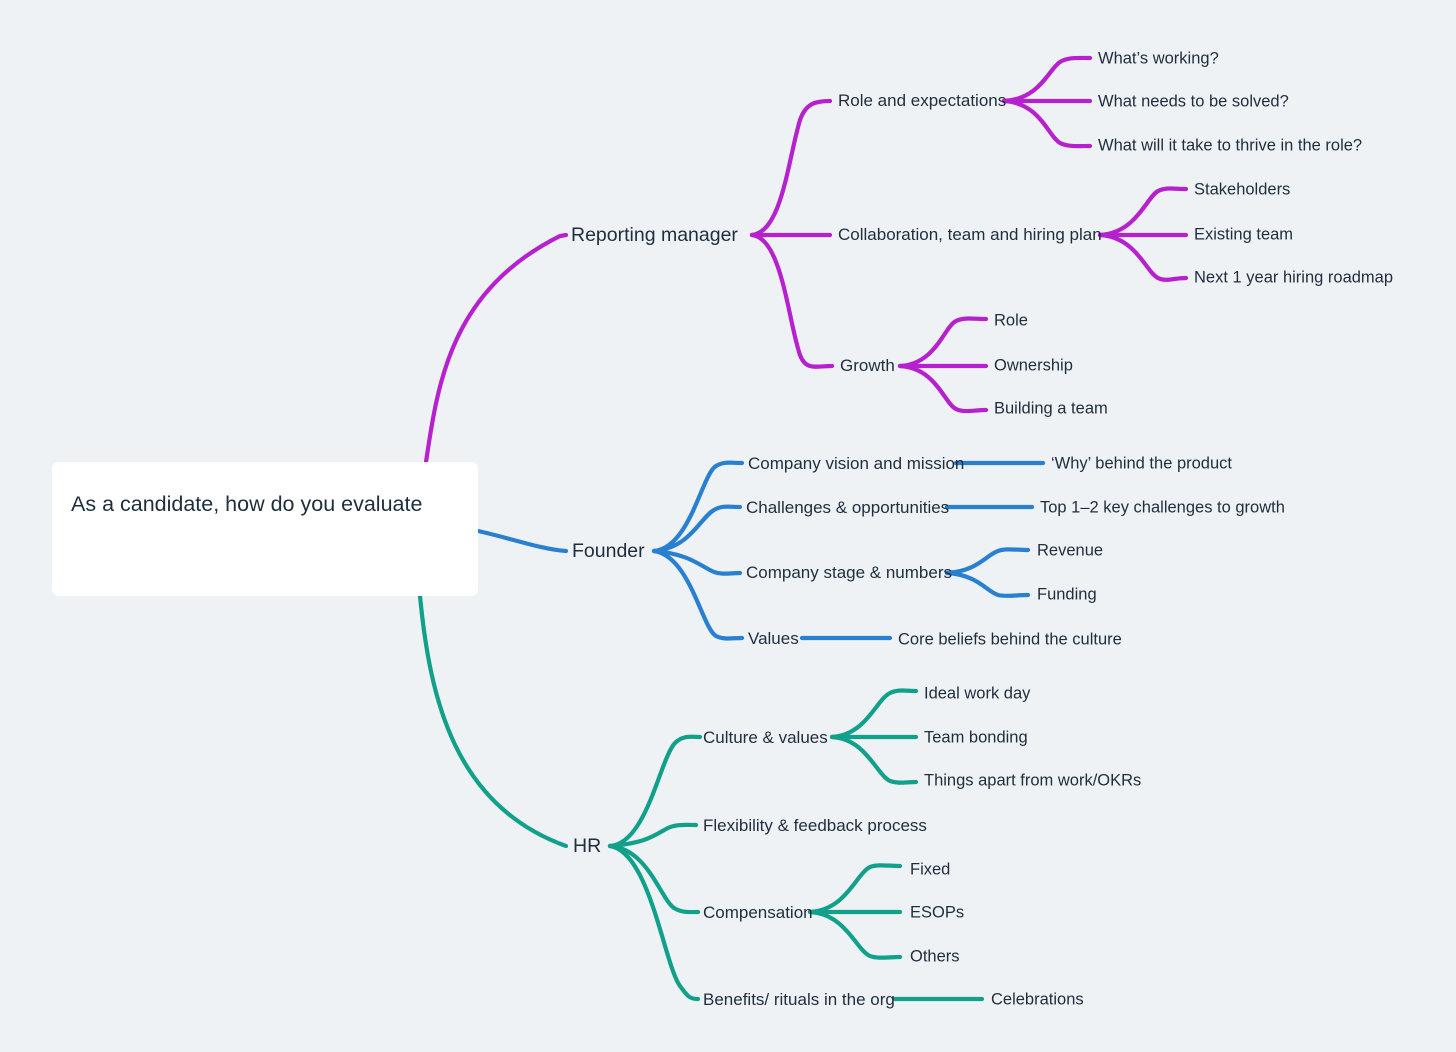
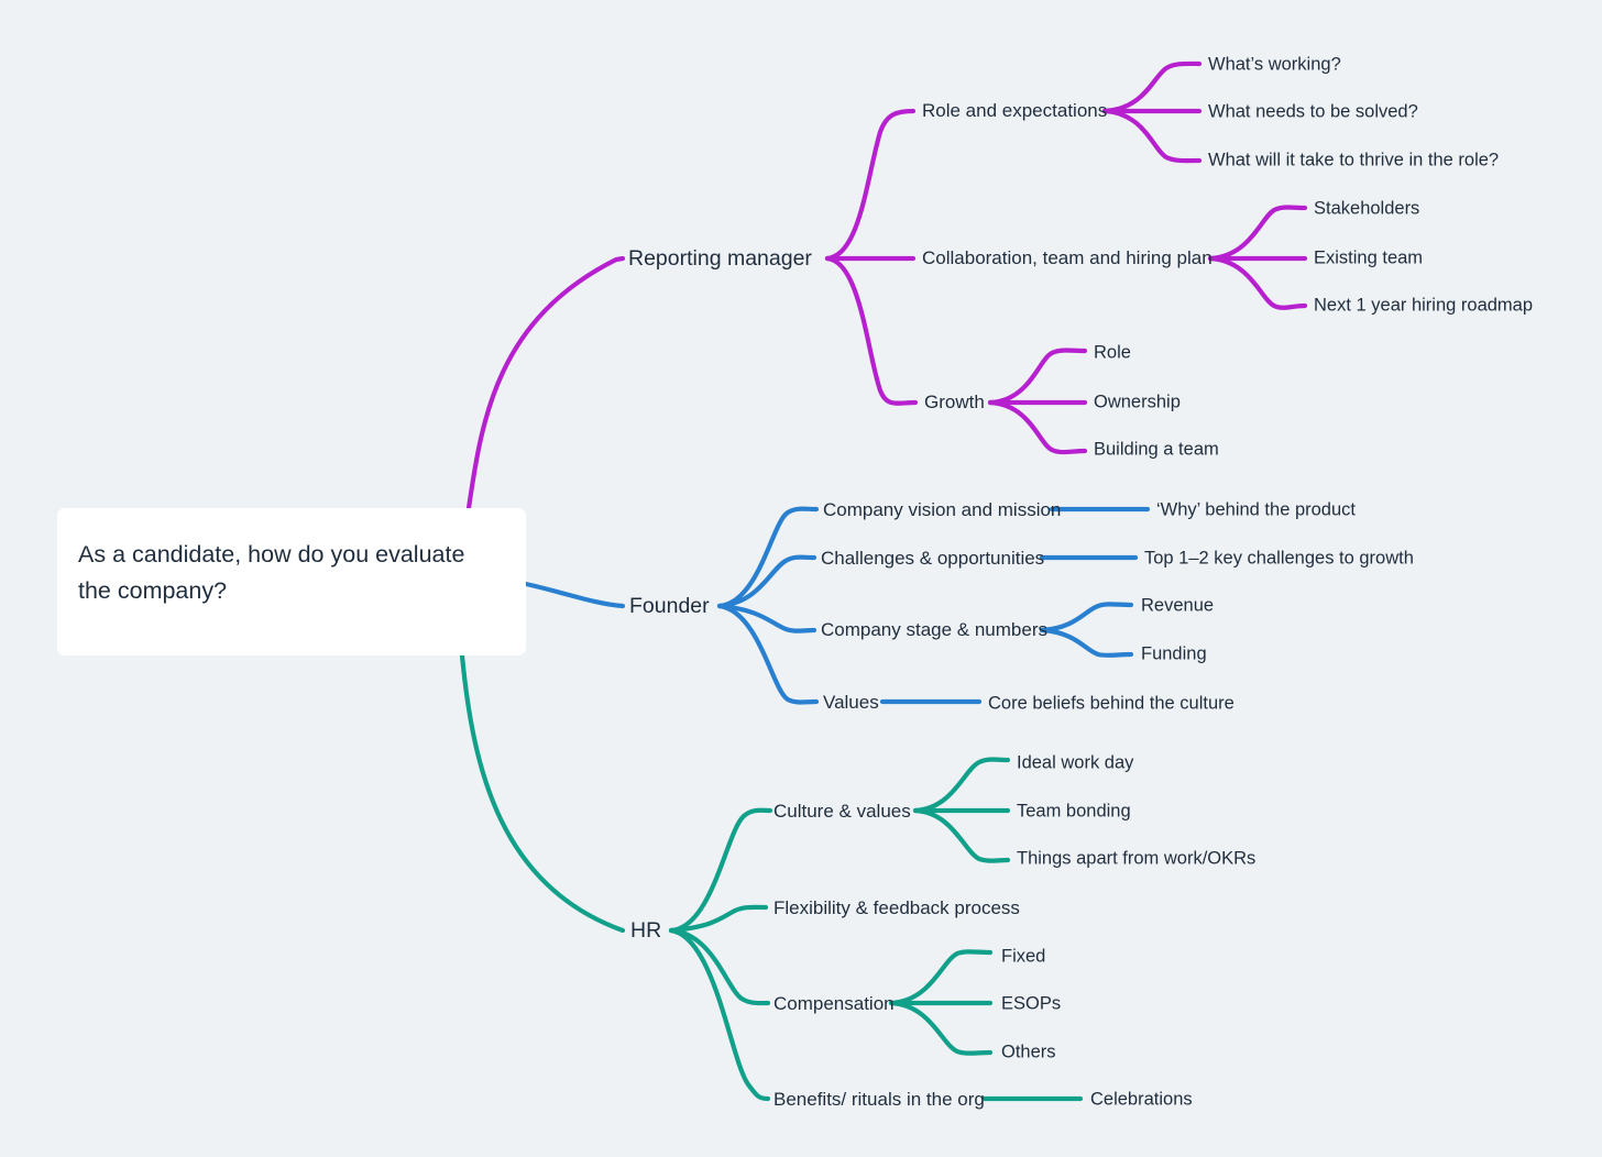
  As a candidate, how do you evaluate
+ the company?
  Reporting manager
  Founder
  HR
  Role and expectations
  Collaboration, team and hiring plan
  Growth
  What’s working?
  What needs to be solved?
  What will it take to thrive in the role?
  Stakeholders
  Existing team
  Next 1 year hiring roadmap
  Role
  Ownership
  Building a team
  Company vision and mission
  Challenges & opportunities
  Company stage & numbers
  Values
  ‘Why’ behind the product
  Top 1–2 key challenges to growth
  Revenue
  Funding
  Core beliefs behind the culture
  Culture & values
  Flexibility & feedback process
  Compensation
  Benefits/ rituals in the org
  Ideal work day
  Team bonding
  Things apart from work/OKRs
  Fixed
  ESOPs
  Others
  Celebrations
